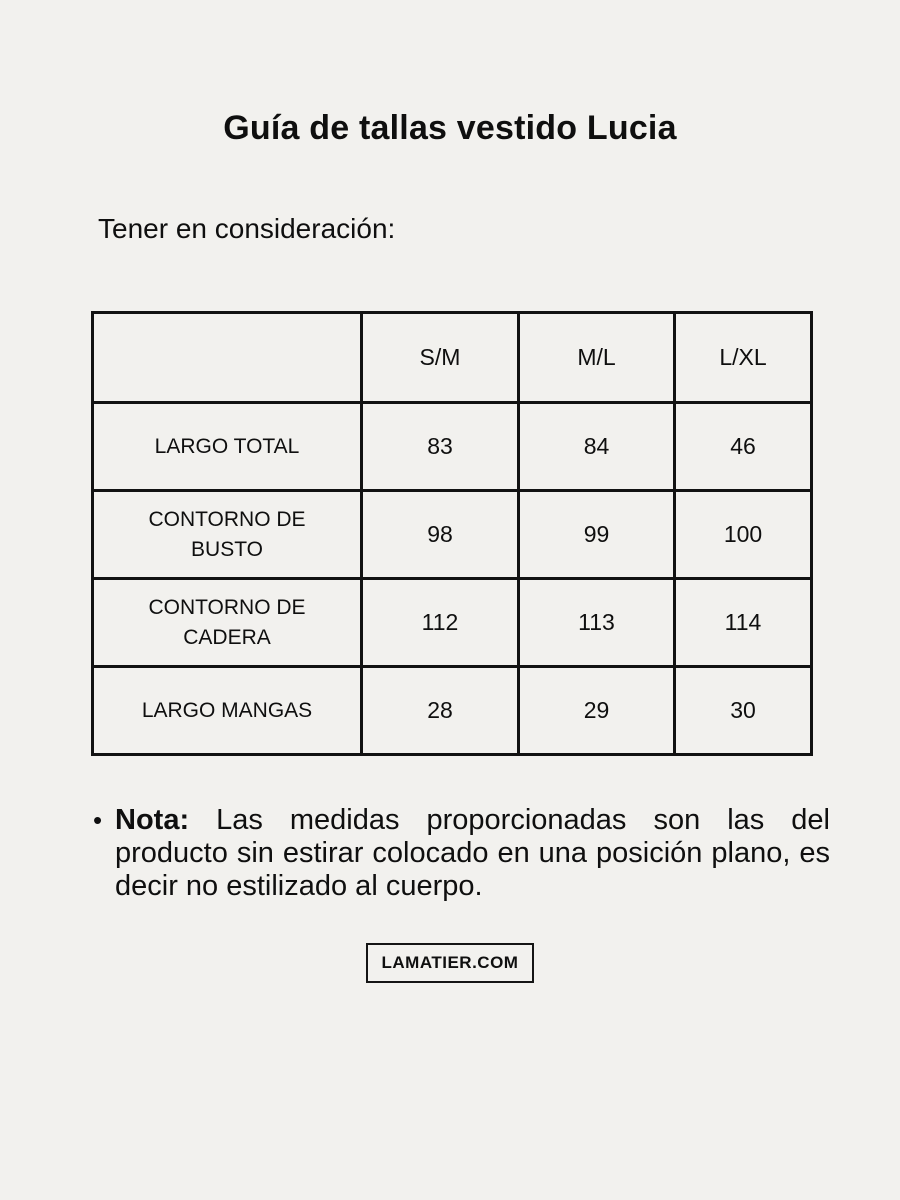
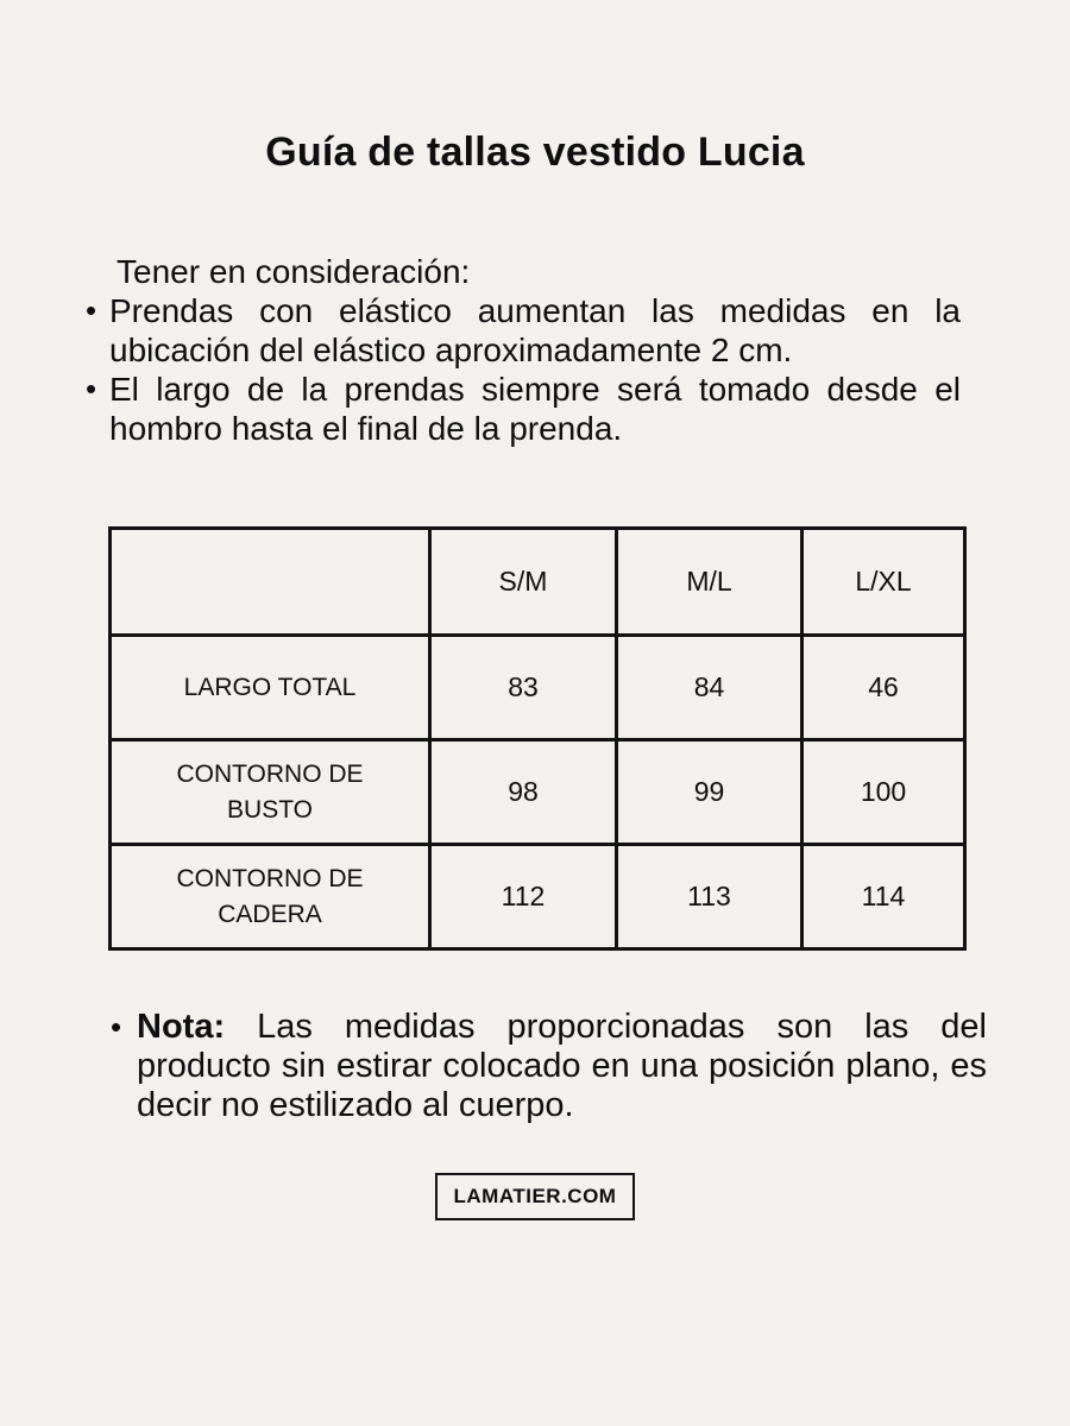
  Guía de tallas vestido Lucia
  Tener en consideración:
+ Prendas con elástico aumentan las medidas en la ubicación del elástico aproximadamente 2 cm.
+ El largo de la prendas siempre será tomado desde el hombro hasta el final de la prenda.
  	S/M	M/L	L/XL
  LARGO TOTAL	83	84	46
  CONTORNO DE BUSTO	98	99	100
  CONTORNO DE CADERA	112	113	114
- LARGO MANGAS	28	29	30
  Nota: Las medidas proporcionadas son las del producto sin estirar colocado en una posición plano, es decir no estilizado al cuerpo.
  LAMATIER.COM
